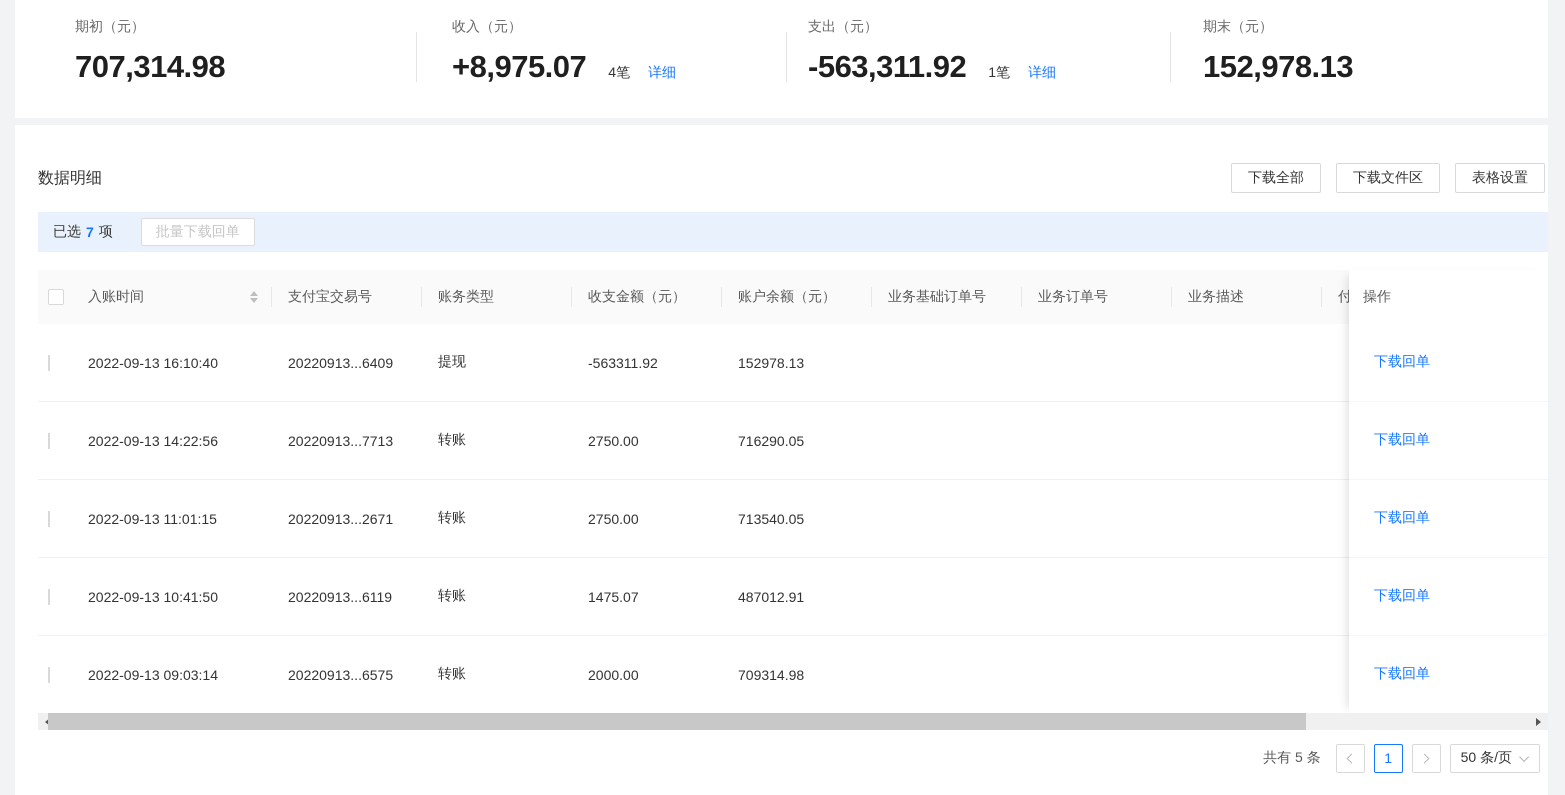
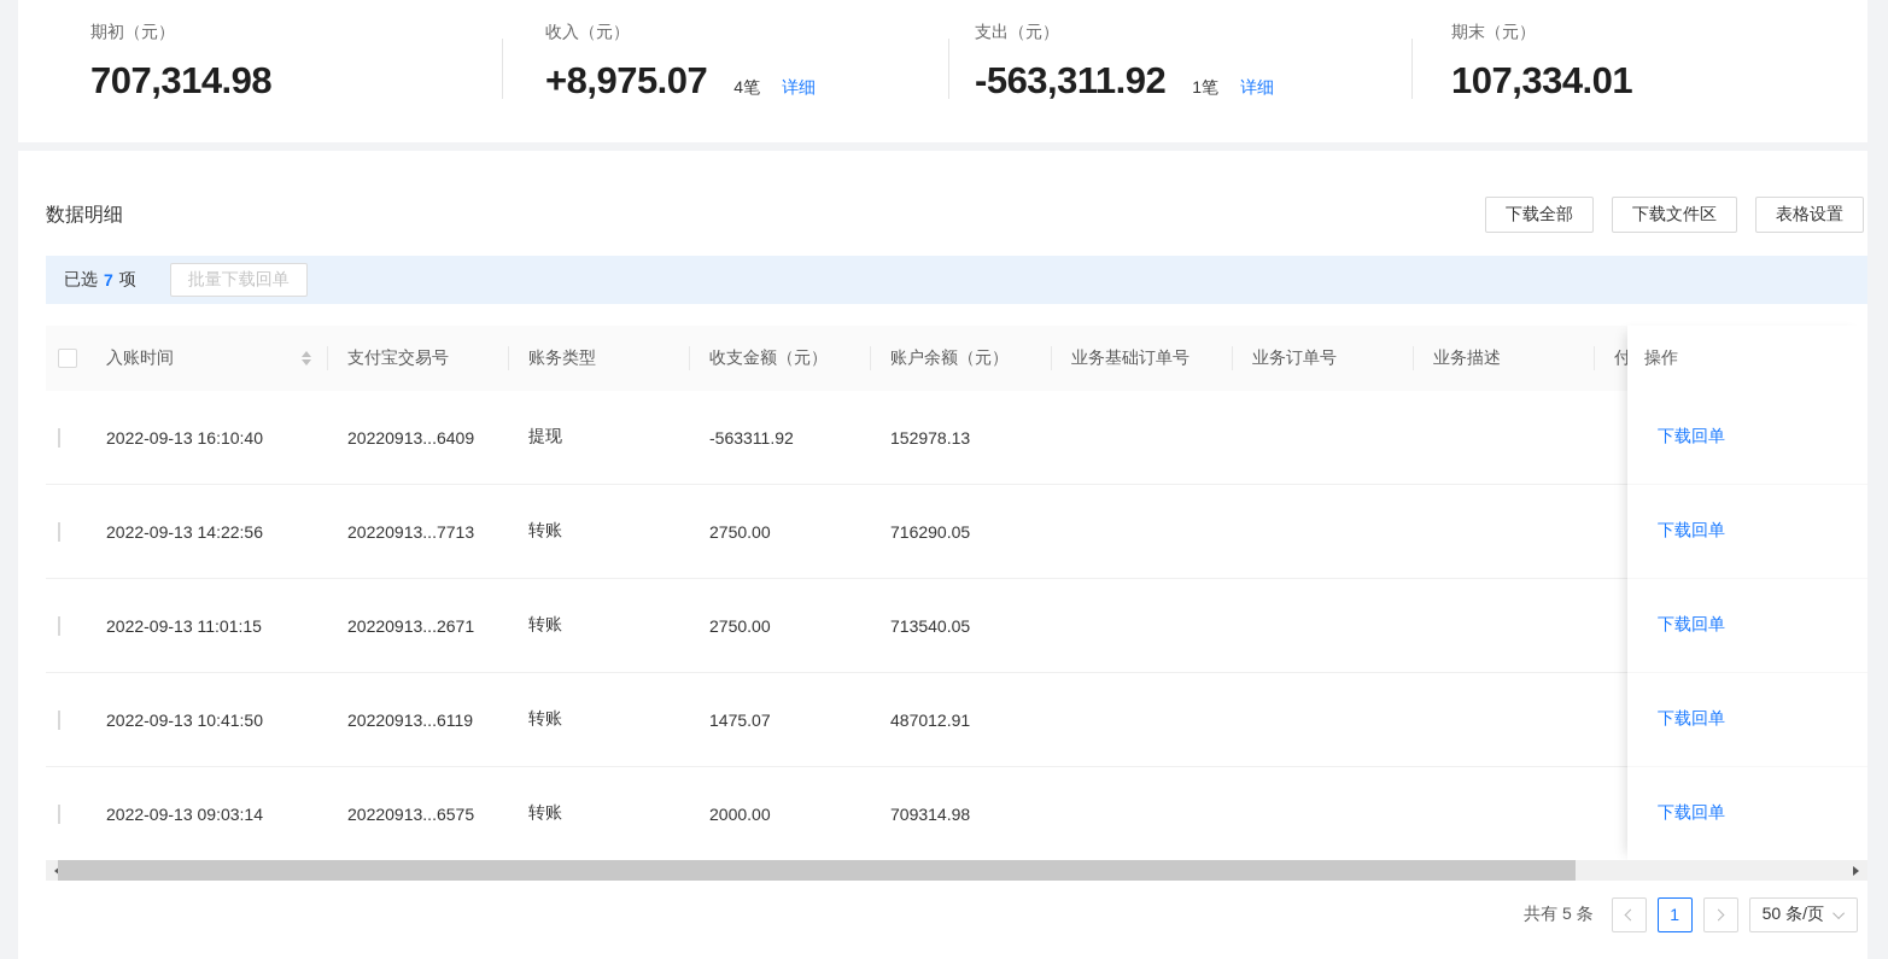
  期初（元）
  707,314.98
  收入（元）
  +8,975.07
  4笔
  详细
  支出（元）
  -563,311.92
  1笔
  详细
  期末（元）
- 152,978.13
+ 107,334.01
  数据明细
  下载全部
  下载文件区
  表格设置
  已选
  7
  项
  批量下载回单
  入账时间
  支付宝交易号
  账务类型
  收支金额（元）
  账户余额（元）
  业务基础订单号
  业务订单号
  业务描述
  付
  2022-09-13 16:10:40
  20220913...6409
  提现
  -563311.92
  152978.13
  2022-09-13 14:22:56
  20220913...7713
  转账
  2750.00
  716290.05
  2022-09-13 11:01:15
  20220913...2671
  转账
  2750.00
  713540.05
  2022-09-13 10:41:50
  20220913...6119
  转账
  1475.07
  487012.91
  2022-09-13 09:03:14
  20220913...6575
  转账
  2000.00
  709314.98
  操作
  下载回单
  下载回单
  下载回单
  下载回单
  下载回单
  共有 5 条
  1
  50 条/页
